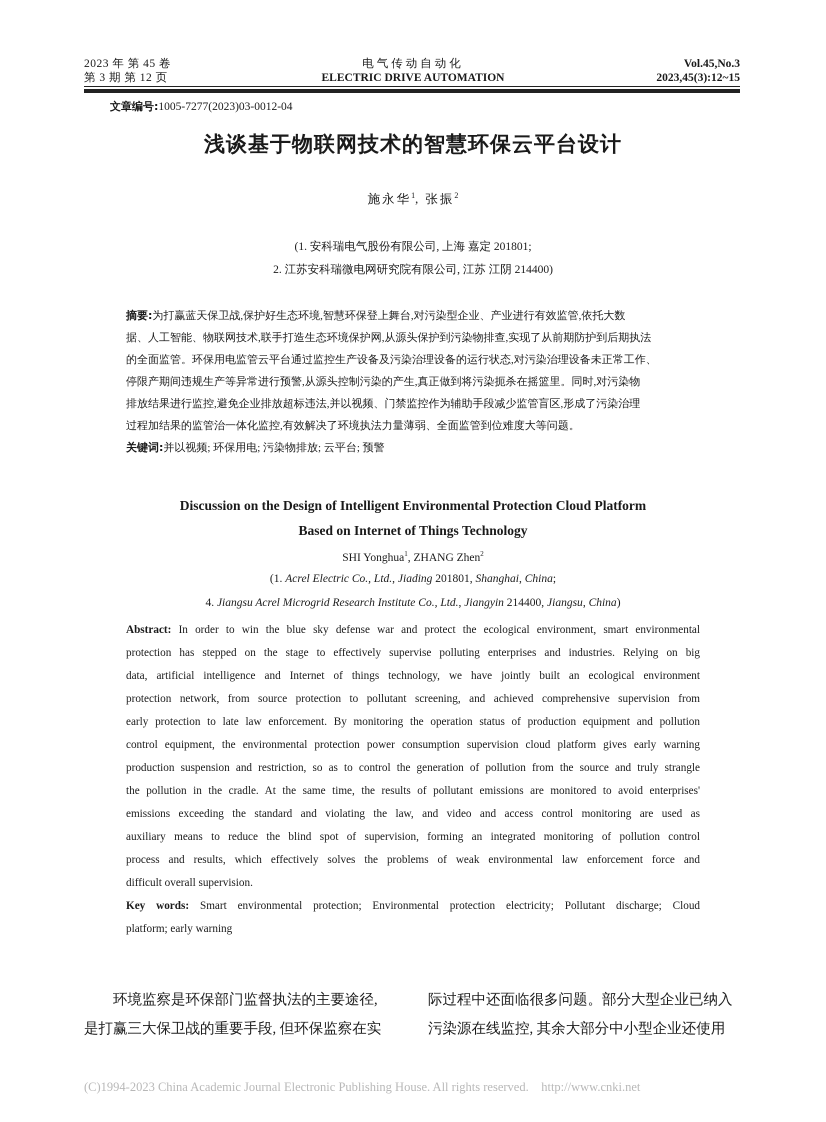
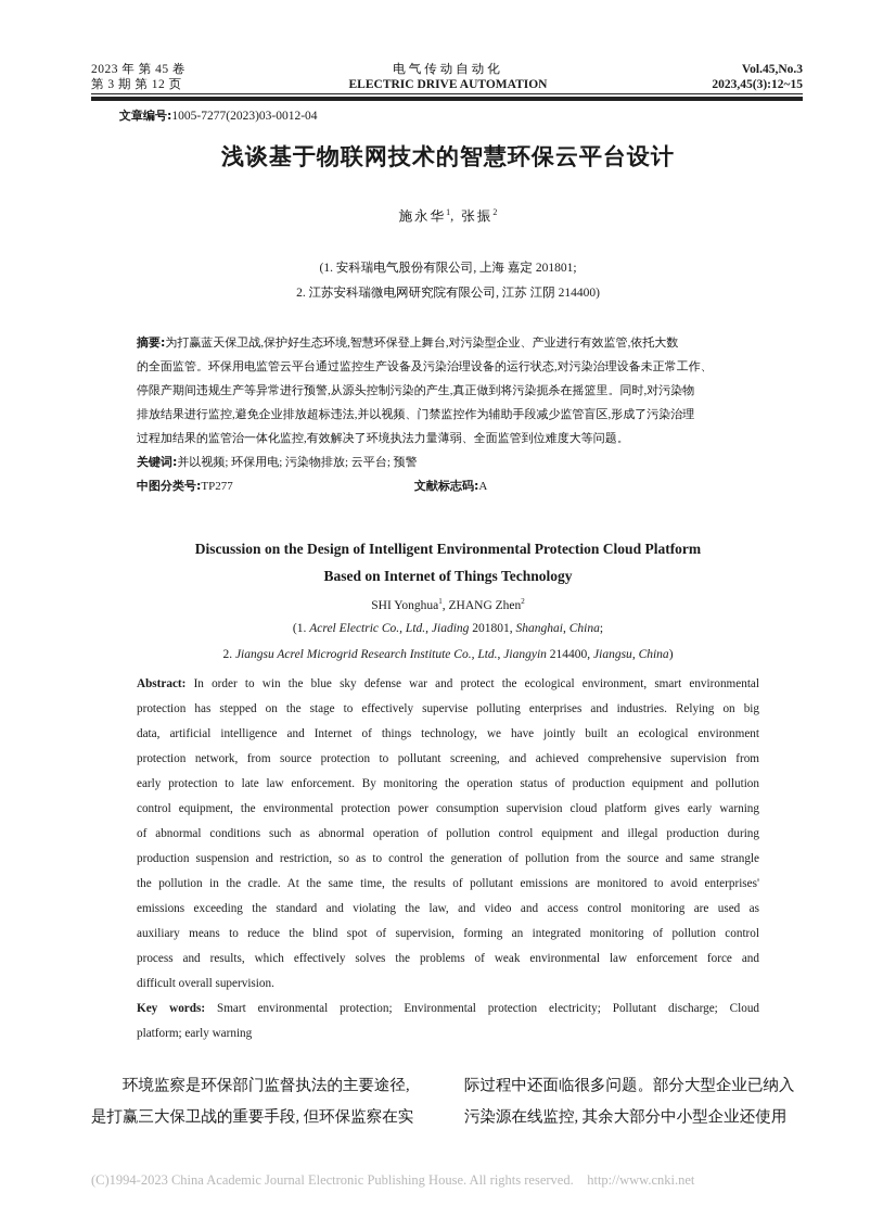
  2023 年 第 45 卷
  第 3 期 第 12 页
  电气传动自动化
  ELECTRIC DRIVE AUTOMATION
  Vol.45,No.3
  2023,45(3):12~15
  文章编号:1005-7277(2023)03-0012-04
  浅谈基于物联网技术的智慧环保云平台设计
  施永华1, 张振2
  (1. 安科瑞电气股份有限公司, 上海 嘉定 201801;
  2. 江苏安科瑞微电网研究院有限公司, 江苏 江阴 214400)
  摘要:为打赢蓝天保卫战,保护好生态环境,智慧环保登上舞台,对污染型企业、产业进行有效监管,依托大数
- 据、人工智能、物联网技术,联手打造生态环境保护网,从源头保护到污染物排查,实现了从前期防护到后期执法
  的全面监管。环保用电监管云平台通过监控生产设备及污染治理设备的运行状态,对污染治理设备未正常工作、
  停限产期间违规生产等异常进行预警,从源头控制污染的产生,真正做到将污染扼杀在摇篮里。同时,对污染物
  排放结果进行监控,避免企业排放超标违法,并以视频、门禁监控作为辅助手段减少监管盲区,形成了污染治理
  过程加结果的监管治一体化监控,有效解决了环境执法力量薄弱、全面监管到位难度大等问题。
  关键词:并以视频; 环保用电; 污染物排放; 云平台; 预警
+ 中图分类号:TP277 文献标志码:A
  Discussion on the Design of Intelligent Environmental Protection Cloud Platform
  Based on Internet of Things Technology
  SHI Yonghua1, ZHANG Zhen2
  (1. Acrel Electric Co., Ltd., Jiading 201801, Shanghai, China;
- 4. Jiangsu Acrel Microgrid Research Institute Co., Ltd., Jiangyin 214400, Jiangsu, China)
+ 2. Jiangsu Acrel Microgrid Research Institute Co., Ltd., Jiangyin 214400, Jiangsu, China)
  Abstract: In order to win the blue sky defense war and protect the ecological environment, smart environmental
  protection has stepped on the stage to effectively supervise polluting enterprises and industries. Relying on big
  data, artificial intelligence and Internet of things technology, we have jointly built an ecological environment
  protection network, from source protection to pollutant screening, and achieved comprehensive supervision from
  early protection to late law enforcement. By monitoring the operation status of production equipment and pollution
  control equipment, the environmental protection power consumption supervision cloud platform gives early warning
+ of abnormal conditions such as abnormal operation of pollution control equipment and illegal production during
- production suspension and restriction, so as to control the generation of pollution from the source and truly strangle
+ production suspension and restriction, so as to control the generation of pollution from the source and same strangle
  the pollution in the cradle. At the same time, the results of pollutant emissions are monitored to avoid enterprises'
  emissions exceeding the standard and violating the law, and video and access control monitoring are used as
  auxiliary means to reduce the blind spot of supervision, forming an integrated monitoring of pollution control
  process and results, which effectively solves the problems of weak environmental law enforcement force and
  difficult overall supervision.
  Key words: Smart environmental protection; Environmental protection electricity; Pollutant discharge; Cloud
  platform; early warning
  环境监察是环保部门监督执法的主要途径,
  是打赢三大保卫战的重要手段, 但环保监察在实
  际过程中还面临很多问题。部分大型企业已纳入
  污染源在线监控, 其余大部分中小型企业还使用
  (C)1994-2023 China Academic Journal Electronic Publishing House. All rights reserved. http://www.cnki.net
